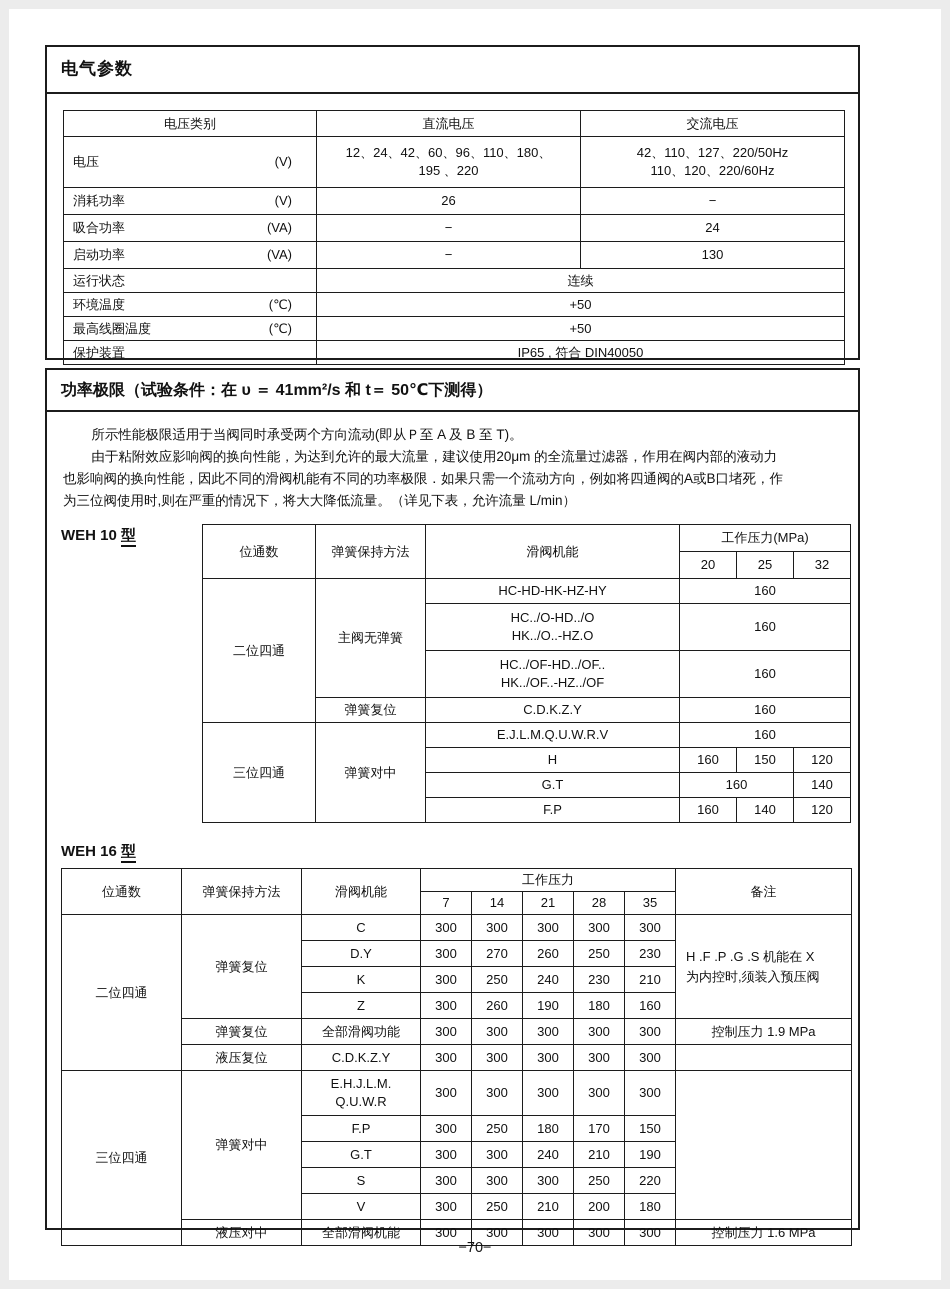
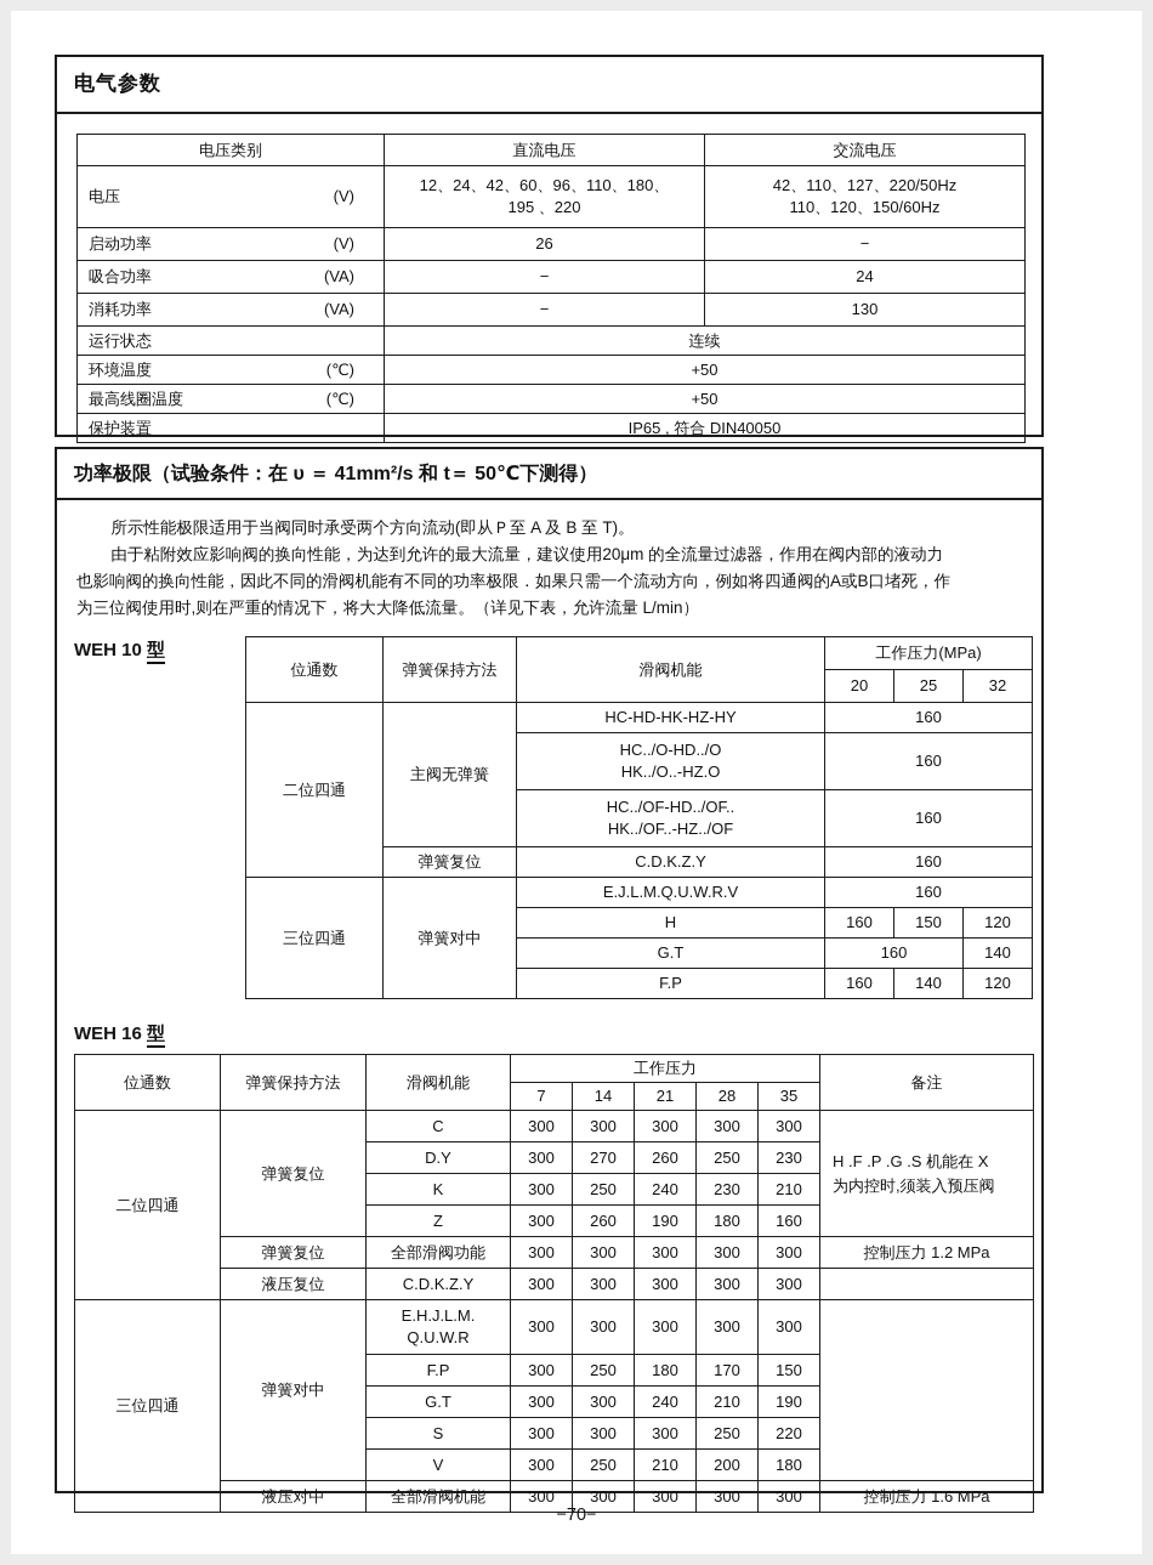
  电气参数
  电压类别	直流电压	交流电压
- 电压 (V)	12、24、42、60、96、110、180、 195 、220	42、110、127、220/50Hz 110、120、220/60Hz
+ 电压 (V)	12、24、42、60、96、110、180、 195 、220	42、110、127、220/50Hz 110、120、150/60Hz
- 消耗功率 (V)	26	−
+ 启动功率 (V)	26	−
  吸合功率 (VA)	−	24
- 启动功率 (VA)	−	130
+ 消耗功率 (VA)	−	130
  运行状态	连续
  环境温度 (℃)	+50
  最高线圈温度 (℃)	+50
  保护装置	IP65 , 符合 DIN40050
  功率极限（试验条件：在 υ ＝ 41mm²/s 和 t＝ 50℃下测得）
  所示性能极限适用于当阀同时承受两个方向流动(即从Ｐ至 A 及 B 至 T)。
  由于粘附效应影响阀的换向性能，为达到允许的最大流量，建议使用20μm 的全流量过滤器，作用在阀内部的液动力
  也影响阀的换向性能，因此不同的滑阀机能有不同的功率极限．如果只需一个流动方向，例如将四通阀的A或B口堵死，作
  为三位阀使用时,则在严重的情况下，将大大降低流量。（详见下表，允许流量 L/min）
  WEH 10 型
  位通数	弹簧保持方法	滑阀机能	工作压力(MPa)
  20	25	32
  二位四通	主阀无弹簧	HC-HD-HK-HZ-HY	160
  HC../O-HD../O HK../O..-HZ.O	160
  HC../OF-HD../OF.. HK../OF..-HZ../OF	160
  弹簧复位	C.D.K.Z.Y	160
  三位四通	弹簧对中	E.J.L.M.Q.U.W.R.V	160
  H	160	150	120
  G.T	160	140
  F.P	160	140	120
  WEH 16 型
  位通数	弹簧保持方法	滑阀机能	工作压力	备注
  7	14	21	28	35
  二位四通	弹簧复位	C	300	300	300	300	300	H .F .P .G .S 机能在 X 为内控时,须装入预压阀
  D.Y	300	270	260	250	230
  K	300	250	240	230	210
  Z	300	260	190	180	160
- 弹簧复位	全部滑阀功能	300	300	300	300	300	控制压力 1.9 MPa
+ 弹簧复位	全部滑阀功能	300	300	300	300	300	控制压力 1.2 MPa
  液压复位	C.D.K.Z.Y	300	300	300	300	300
  三位四通	弹簧对中	E.H.J.L.M. Q.U.W.R	300	300	300	300	300
  F.P	300	250	180	170	150
  G.T	300	300	240	210	190
  S	300	300	300	250	220
  V	300	250	210	200	180
  液压对中	全部滑阀机能	300	300	300	300	300	控制压力 1.6 MPa
  −70−
